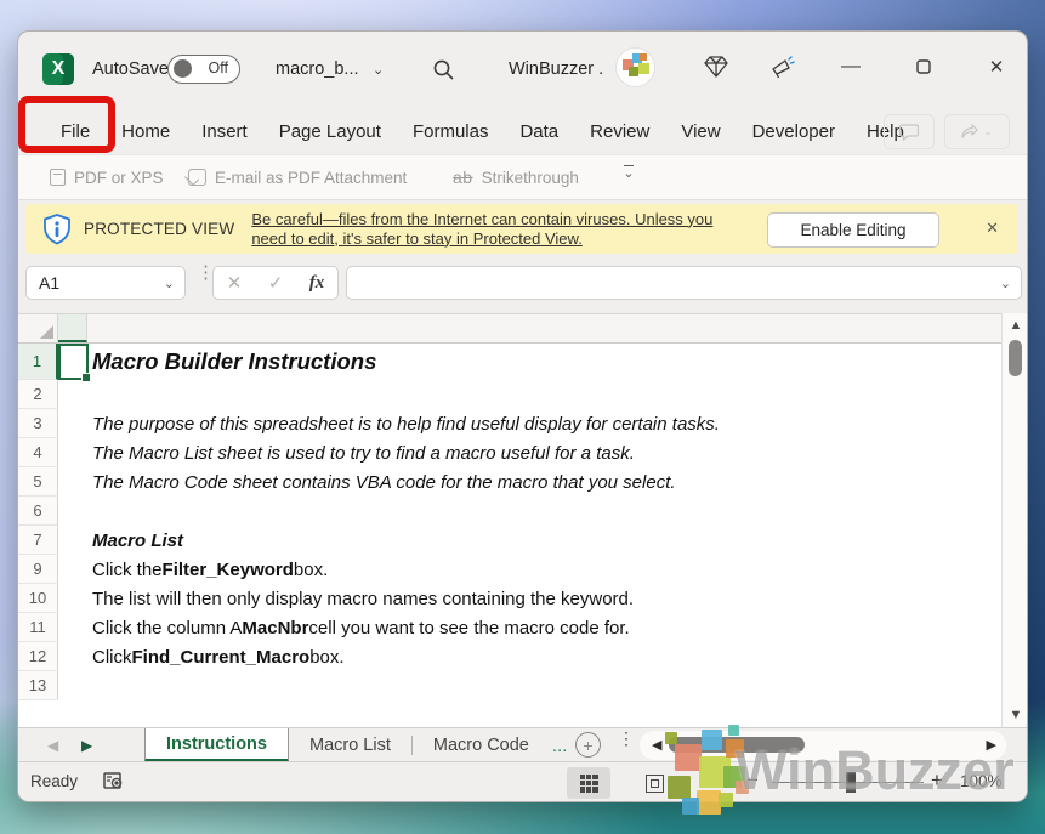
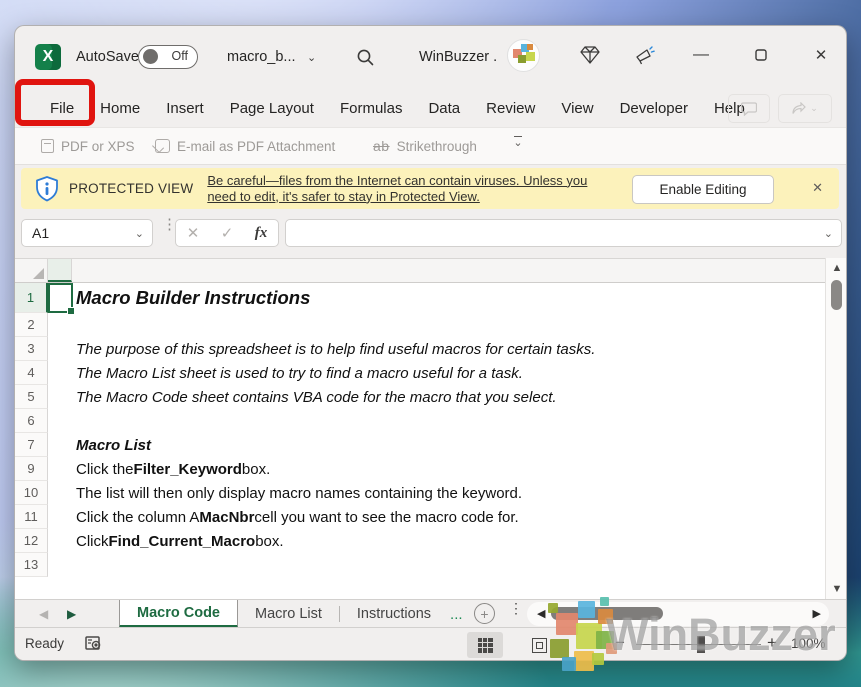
  X
  AutoSave
  Off
  macro_b...
  ⌄
  WinBuzzer .
  —
  ✕
  File
  Home
  Insert
  Page Layout
  Formulas
  Data
  Review
  View
  Developer
  Help
  ⌄
  ⌄
  PDF or XPS
  E-mail as PDF Attachment
  ab
  Strikethrough
  PROTECTED VIEW
  Be careful—files from the Internet can contain viruses. Unless you need to edit, it's safer to stay in Protected View.
  Enable Editing
  ✕
  A1
  ⌄
  ⋮
  ✕
  ✓
  fx
  ⌄
  1
  Macro Builder Instructions
  2
  3
- The purpose of this spreadsheet is to help find useful display for certain tasks.
+ The purpose of this spreadsheet is to help find useful macros for certain tasks.
  4
  The Macro List sheet is used to try to find a macro useful for a task.
  5
  The Macro Code sheet contains VBA code for the macro that you select.
  6
  7
  Macro List
  9
  Click the
  Filter_Keyword
  box.
  10
  The list will then only display macro names containing the keyword.
  11
  Click the column A
  MacNbr
  cell you want to see the macro code for.
  12
  Click
  Find_Current_Macro
  box.
  13
  ▲
  ▼
  ◀
  ▶
- Instructions
+ Macro Code
  Macro List
- Macro Code
+ Instructions
  ...
  +
  ⋮
  ◀
  ▶
  Ready
  −
  +
  100%
  WinBuzzer
